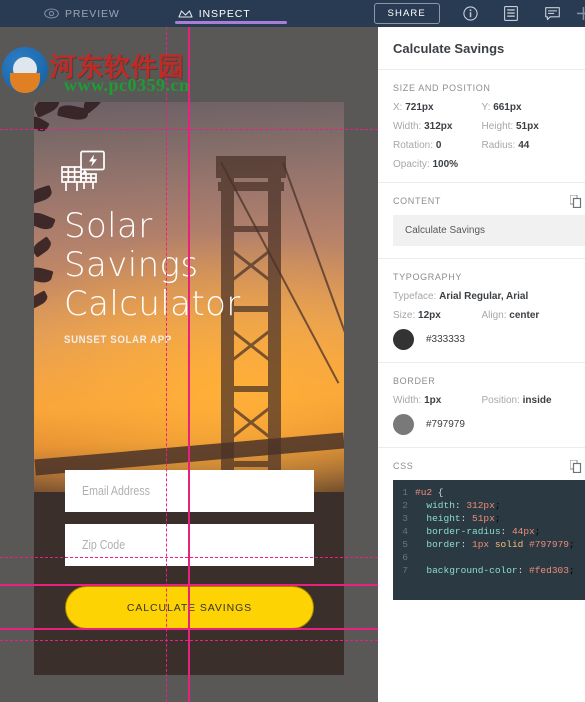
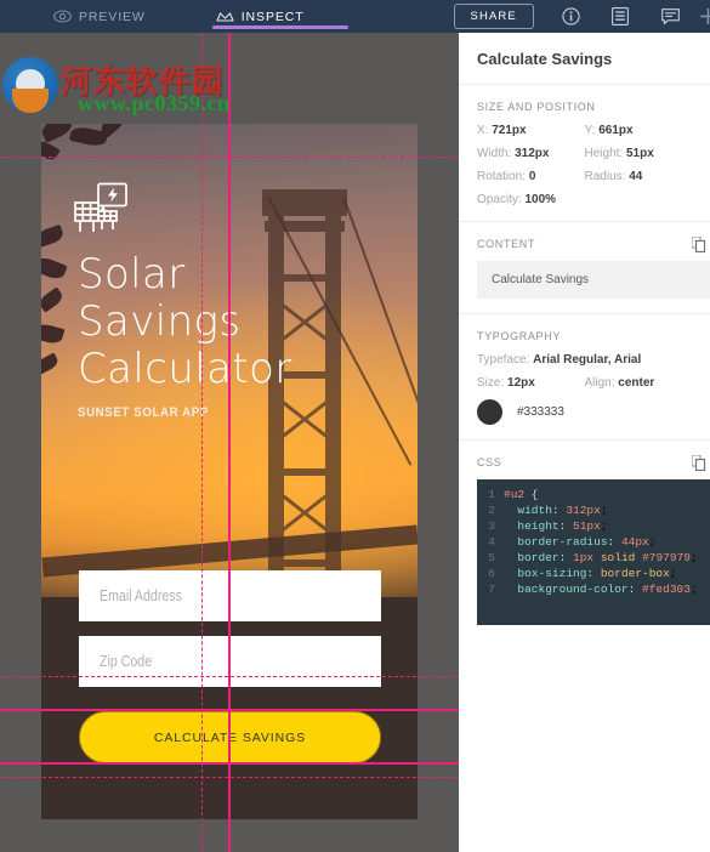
  PREVIEW
  INSPECT
  SHARE
  Solar
  Saving
  Calculator
  SUNSET SOLAR APP
  Email Address
  Zip Code
  CALCULATE SAVINGS
  河东软件园
  www.pc0359.cn
  Calculate Savings
  SIZE AND POSITION
  X: 721px
  Y: 661px
  Width: 312px
  Height: 51px
  Rotation: 0
  Radius: 44
  Opacity: 100%
  CONTENT
  Calculate Savings
  TYPOGRAPHY
  Typeface: Arial Regular, Arial
  Size: 12px
  Align: center
  #333333
- BORDER
- Width: 1px
- Position: inside
- #797979
  CSS
  1
  #u2 {
  2
  width: 312px;
  3
  height: 51px;
  4
  border-radius: 44px;
  5
  border: 1px solid #797979;
  6
+ box-sizing: border-box;
  7
  background-color: #fed303;
